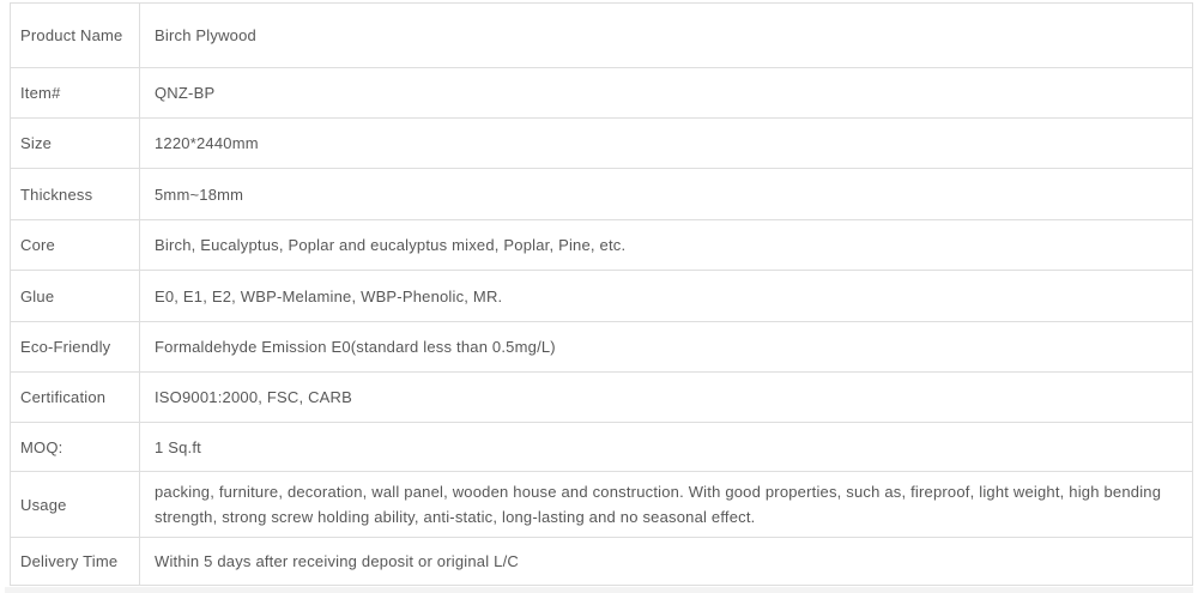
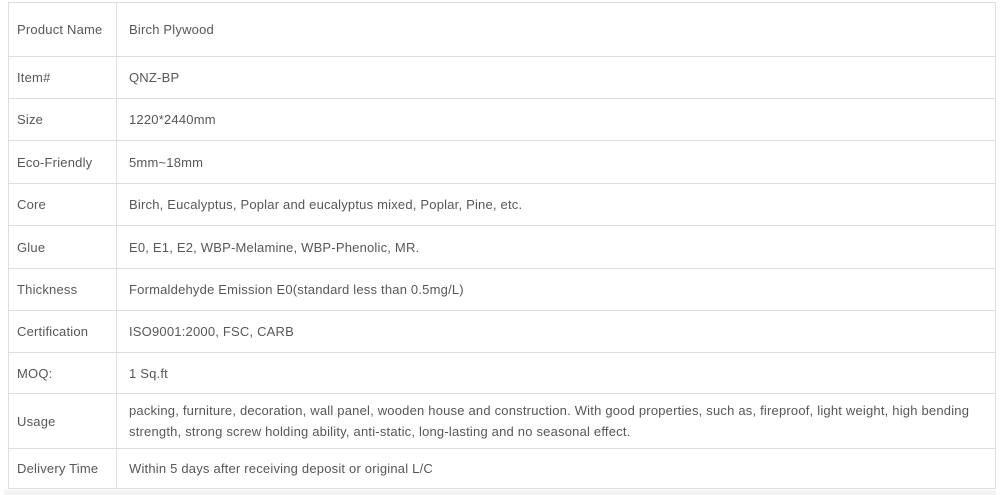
  Product Name	Birch Plywood
  Item#	QNZ-BP
  Size	1220*2440mm
- Thickness	5mm~18mm
+ Eco-Friendly	5mm~18mm
  Core	Birch, Eucalyptus, Poplar and eucalyptus mixed, Poplar, Pine, etc.
  Glue	E0, E1, E2, WBP-Melamine, WBP-Phenolic, MR.
- Eco-Friendly	Formaldehyde Emission E0(standard less than 0.5mg/L)
+ Thickness	Formaldehyde Emission E0(standard less than 0.5mg/L)
  Certification	ISO9001:2000, FSC, CARB
  MOQ:	1 Sq.ft
  Usage	packing, furniture, decoration, wall panel, wooden house and construction. With good properties, such as, fireproof, light weight, high bending strength, strong screw holding ability, anti-static, long-lasting and no seasonal effect.
  Delivery Time	Within 5 days after receiving deposit or original L/C
